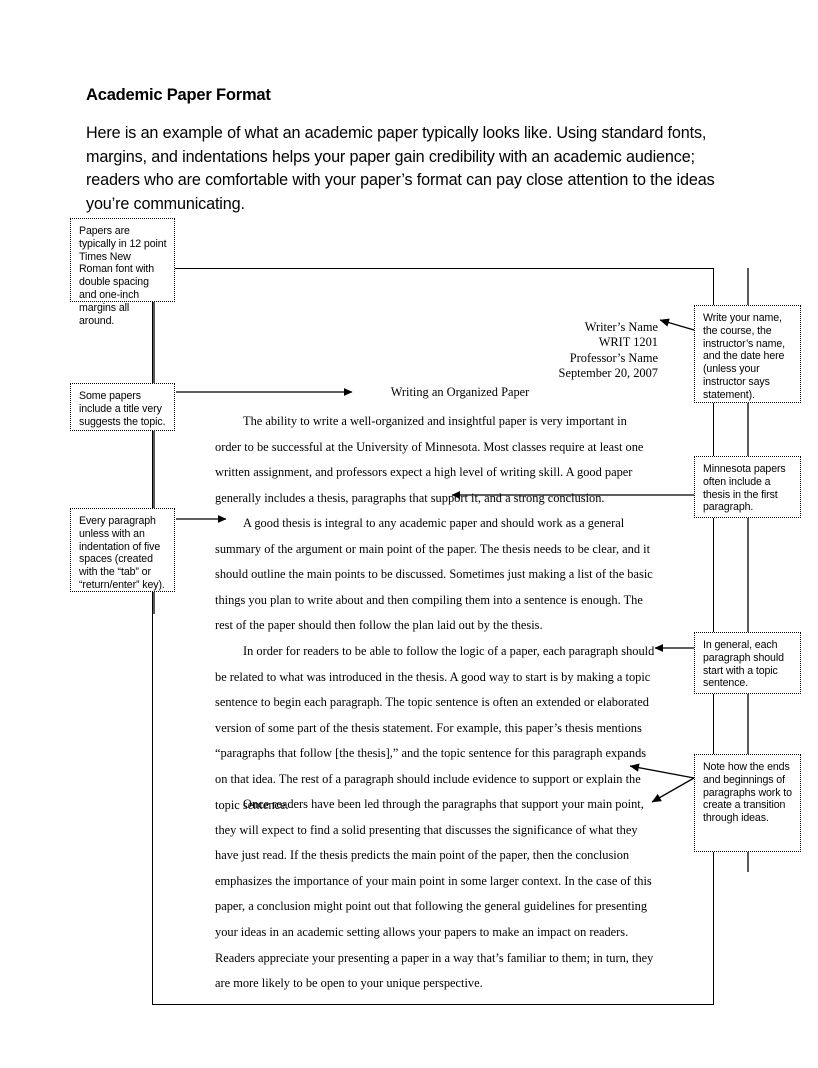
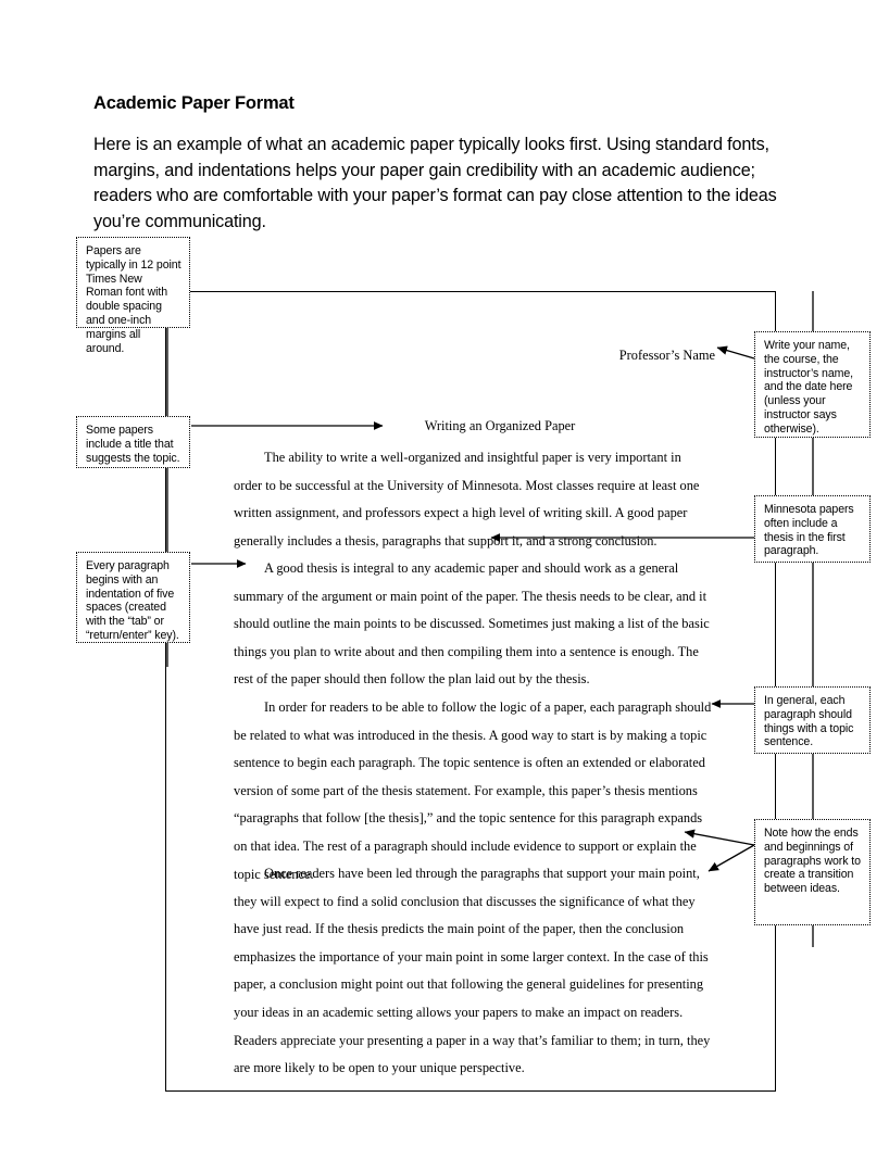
  Academic Paper Format
- Here is an example of what an academic paper typically looks like. Using standard fonts, margins, and indentations helps your paper gain credibility with an academic audience; readers who are comfortable with your paper’s format can pay close attention to the ideas you’re communicating.
+ Here is an example of what an academic paper typically looks first. Using standard fonts, margins, and indentations helps your paper gain credibility with an academic audience; readers who are comfortable with your paper’s format can pay close attention to the ideas you’re communicating.
- Writer’s Name
- WRIT 1201
  Professor’s Name
- September 20, 2007
  Writing an Organized Paper
  The ability to write a well-organized and insightful paper is very important in order to be successful at the University of Minnesota. Most classes require at least one written assignment, and professors expect a high level of writing skill. A good paper generally includes a thesis, paragraphs that support it, and a strong conclusion.
  A good thesis is integral to any academic paper and should work as a general summary of the argument or main point of the paper. The thesis needs to be clear, and it should outline the main points to be discussed. Sometimes just making a list of the basic things you plan to write about and then compiling them into a sentence is enough. The rest of the paper should then follow the plan laid out by the thesis.
  In order for readers to be able to follow the logic of a paper, each paragraph should be related to what was introduced in the thesis. A good way to start is by making a topic sentence to begin each paragraph. The topic sentence is often an extended or elaborated version of some part of the thesis statement. For example, this paper’s thesis mentions “paragraphs that follow [the thesis],” and the topic sentence for this paragraph expands on that idea. The rest of a paragraph should include evidence to support or explain the topic sentence.
- Once readers have been led through the paragraphs that support your main point, they will expect to find a solid presenting that discusses the significance of what they have just read. If the thesis predicts the main point of the paper, then the conclusion emphasizes the importance of your main point in some larger context. In the case of this paper, a conclusion might point out that following the general guidelines for presenting your ideas in an academic setting allows your papers to make an impact on readers. Readers appreciate your presenting a paper in a way that’s familiar to them; in turn, they are more likely to be open to your unique perspective.
+ Once readers have been led through the paragraphs that support your main point, they will expect to find a solid conclusion that discusses the significance of what they have just read. If the thesis predicts the main point of the paper, then the conclusion emphasizes the importance of your main point in some larger context. In the case of this paper, a conclusion might point out that following the general guidelines for presenting your ideas in an academic setting allows your papers to make an impact on readers. Readers appreciate your presenting a paper in a way that’s familiar to them; in turn, they are more likely to be open to your unique perspective.
  Papers are typically in 12 point Times New Roman font with double spacing and one-inch margins all around.
- Some papers include a title very suggests the topic.
+ Some papers include a title that suggests the topic.
- Every paragraph unless with an indentation of five spaces (created with the “tab” or “return/enter” key).
+ Every paragraph begins with an indentation of five spaces (created with the “tab” or “return/enter” key).
- Write your name, the course, the instructor’s name, and the date here (unless your instructor says statement).
+ Write your name, the course, the instructor’s name, and the date here (unless your instructor says otherwise).
  Minnesota papers often include a thesis in the first paragraph.
- In general, each paragraph should start with a topic sentence.
+ In general, each paragraph should things with a topic sentence.
- Note how the ends and beginnings of paragraphs work to create a transition through ideas.
+ Note how the ends and beginnings of paragraphs work to create a transition between ideas.
